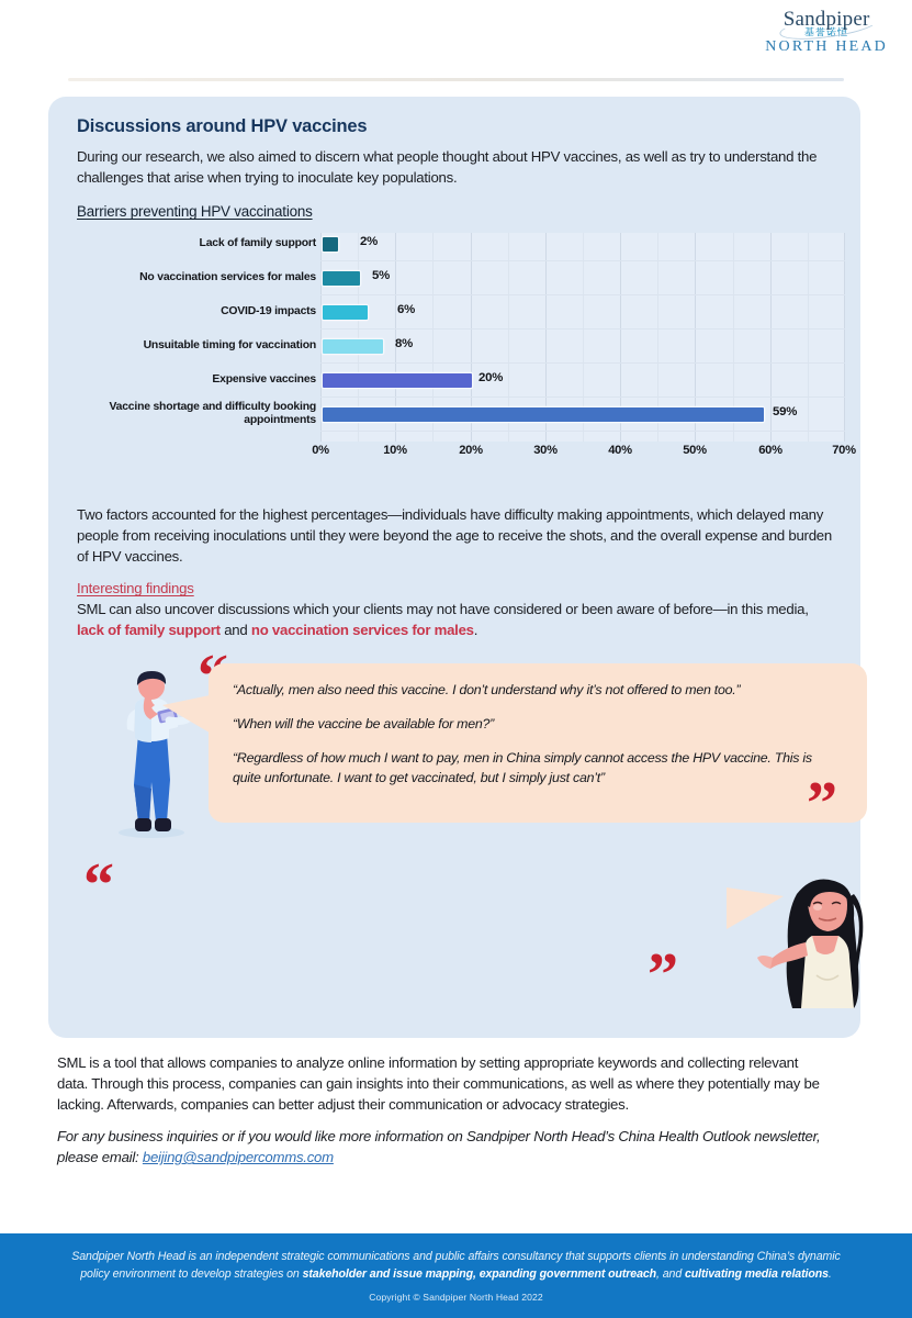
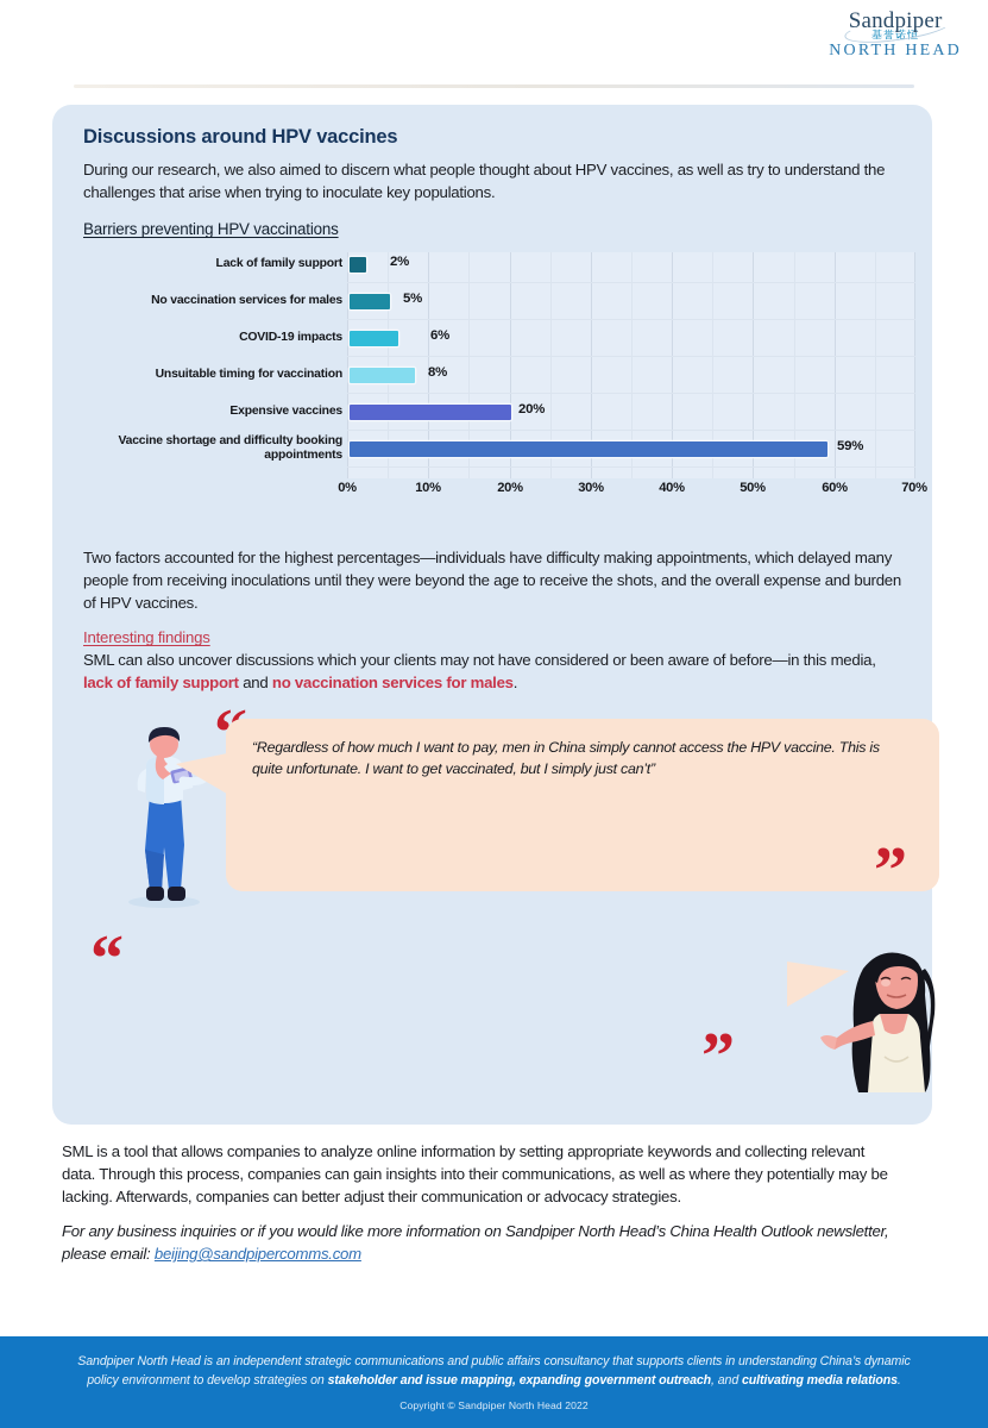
  Sandpiper
  基誉诺恒
  NORTH HEAD
  Discussions around HPV vaccines
  During our research, we also aimed to discern what people thought about HPV vaccines, as well as try to understand the challenges that arise when trying to inoculate key populations.
  Barriers preventing HPV vaccinations
  Lack of family support
  No vaccination services for males
  COVID-19 impacts
  Unsuitable timing for vaccination
  Expensive vaccines
  Vaccine shortage and difficulty booking appointments
  2%
  5%
  6%
  8%
  20%
  59%
  0%
  10%
  20%
  30%
  40%
  50%
  60%
  70%
  Two factors accounted for the highest percentages—individuals have difficulty making appointments, which delayed many people from receiving inoculations until they were beyond the age to receive the shots, and the overall expense and burden of HPV vaccines.
  Interesting findings
  SML can also uncover discussions which your clients may not have considered or been aware of before—in this media, lack of family support and no vaccination services for males.
- “Actually, men also need this vaccine. I don’t understand why it’s not offered to men too.”
- “When will the vaccine be available for men?”
  “Regardless of how much I want to pay, men in China simply cannot access the HPV vaccine. This is quite unfortunate. I want to get vaccinated, but I simply just can’t”
  ”
  “
  ”
  SML is a tool that allows companies to analyze online information by setting appropriate keywords and collecting relevant data. Through this process, companies can gain insights into their communications, as well as where they potentially may be lacking. Afterwards, companies can better adjust their communication or advocacy strategies.
  For any business inquiries or if you would like more information on Sandpiper North Head’s China Health Outlook newsletter, please email: beijing@sandpipercomms.com
  Sandpiper North Head is an independent strategic communications and public affairs consultancy that supports clients in understanding China’s dynamic policy environment to develop strategies on stakeholder and issue mapping, expanding government outreach, and cultivating media relations.
  Copyright © Sandpiper North Head 2022
